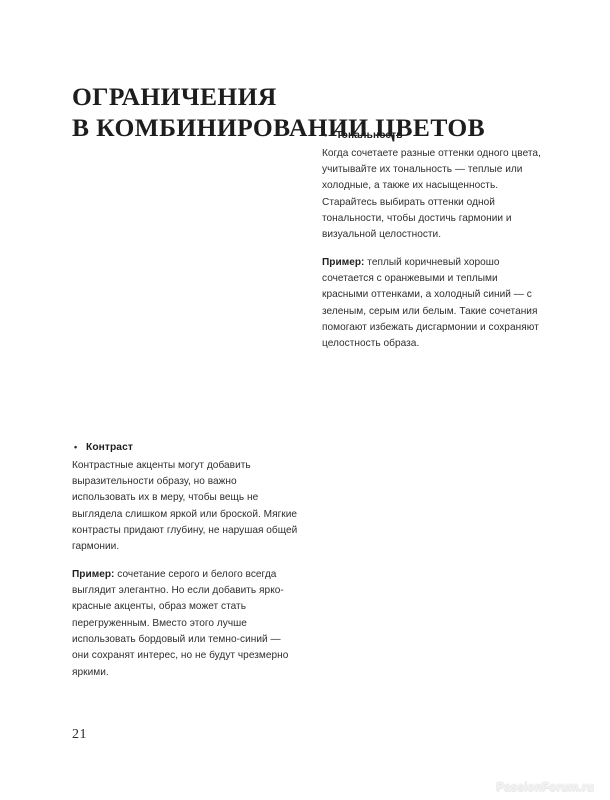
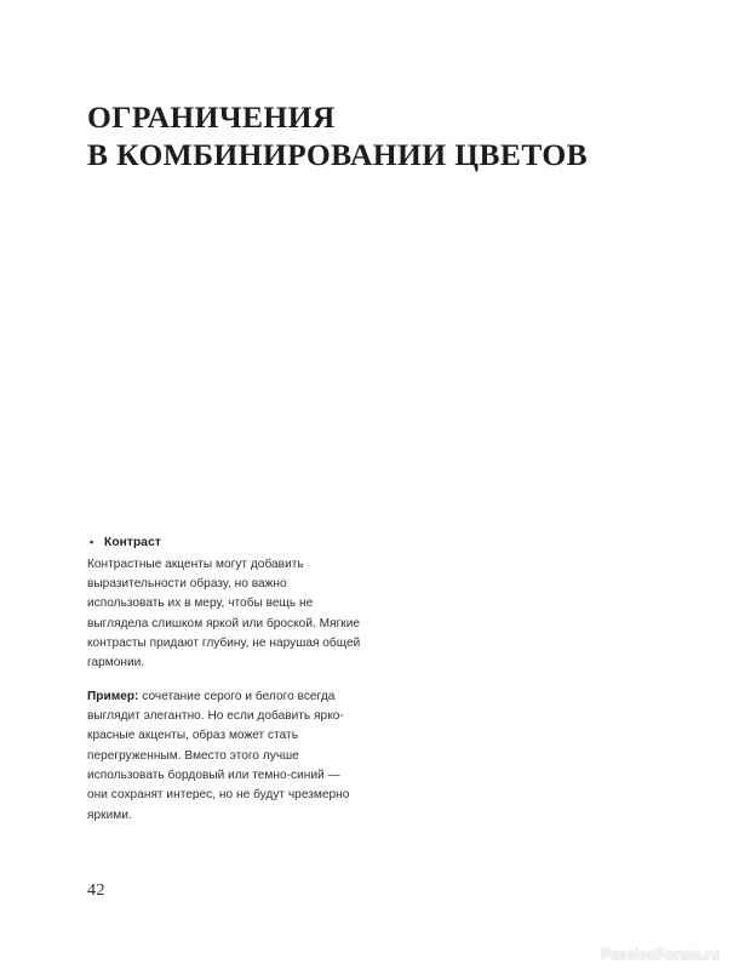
  ОГРАНИЧЕНИЯ
  В КОМБИНИРОВАНИИ ЦВЕТОВ
  Контраст
  Контрастные акценты могут добавить выразительности образу, но важно использовать их в меру, чтобы вещь не выглядела слишком яркой или броской. Мягкие контрасты придают глубину, не нарушая общей гармонии.
  Пример: сочетание серого и белого всегда выглядит элегантно. Но если добавить ярко-красные акценты, образ может стать перегруженным. Вместо этого лучше использовать бордовый или темно-синий — они сохранят интерес, но не будут чрезмерно яркими.
- Тональность
- Когда сочетаете разные оттенки одного цвета, учитывайте их тональность — теплые или холодные, а также их насыщенность. Старайтесь выбирать оттенки одной тональности, чтобы достичь гармонии и визуальной целостности.
- Пример: теплый коричневый хорошо сочетается с оранжевыми и теплыми красными оттенками, а холодный синий — с зеленым, серым или белым. Такие сочетания помогают избежать дисгармонии и сохраняют целостность образа.
- 21
+ 42
  PassionForum.ru
